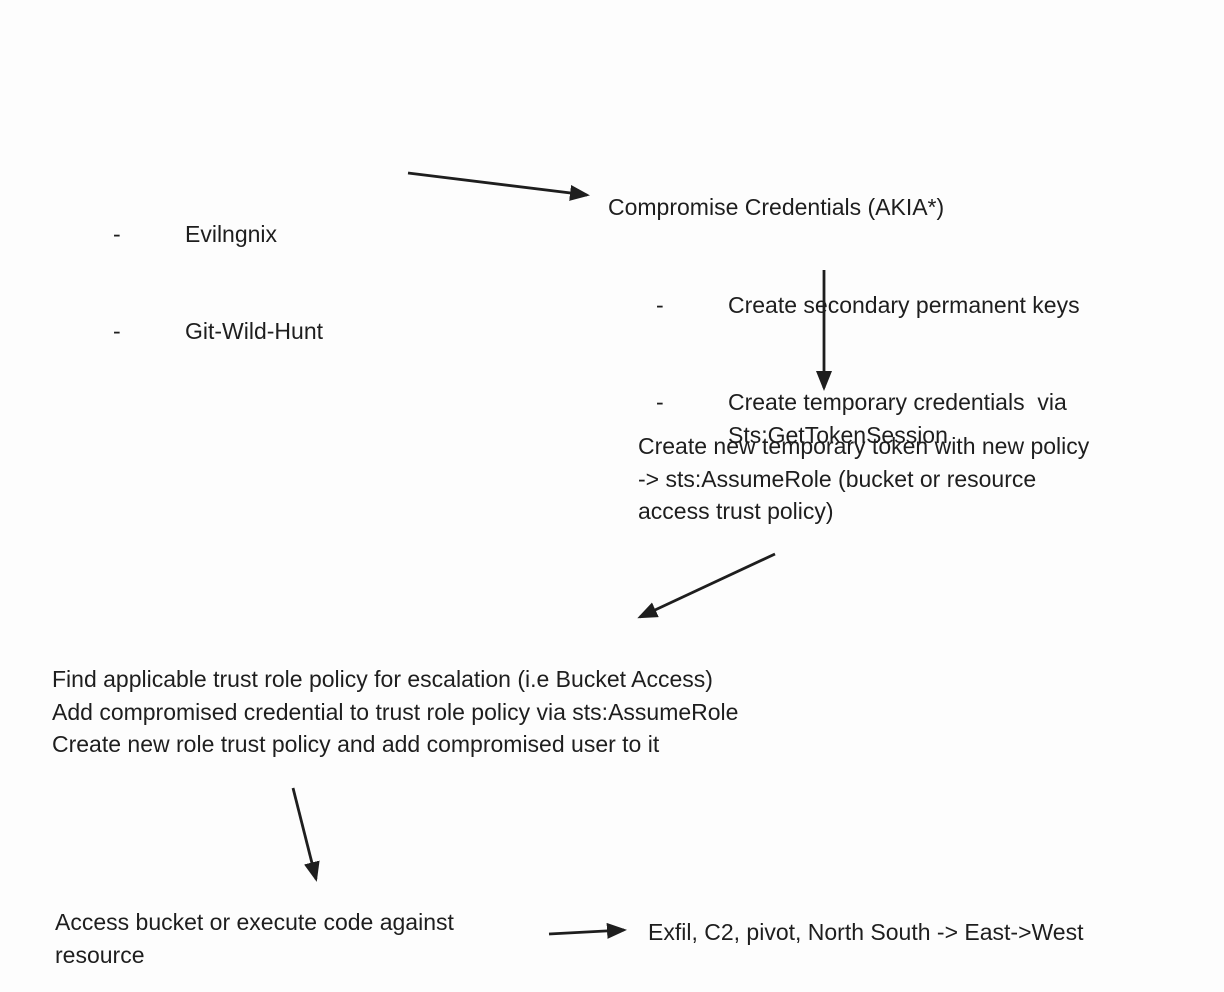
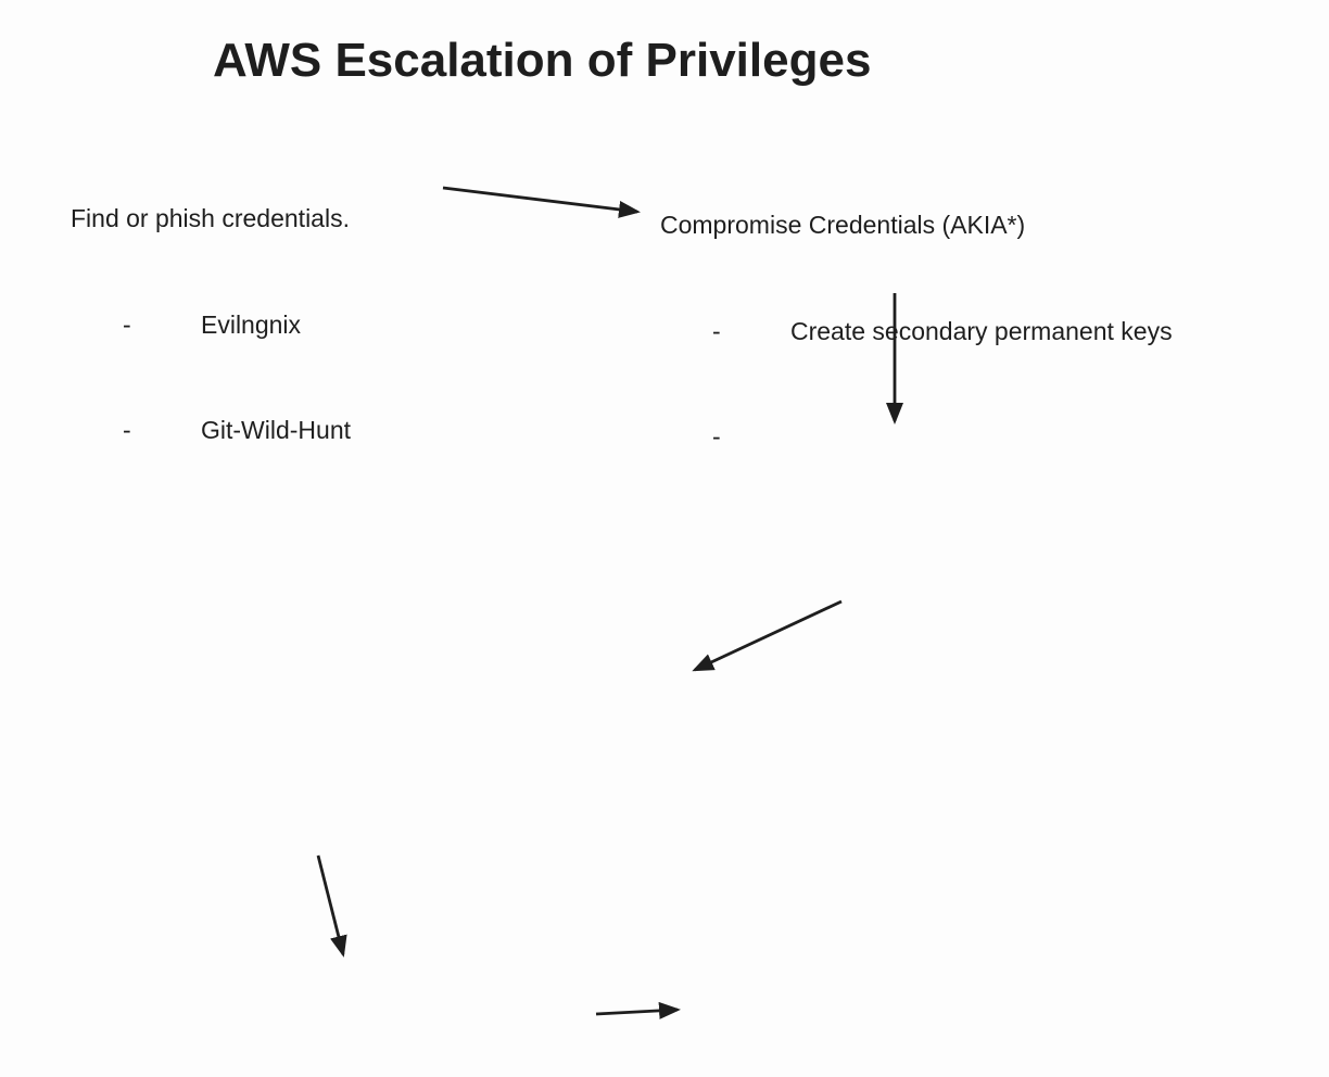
+ AWS Escalation of Privileges
+ Find or phish credentials.
  -
  Evilngnix
  -
  Git-Wild-Hunt
  Compromise Credentials (AKIA*)
  -
  Create secondary permanent keys
  -
- Create temporary credentials via
- Sts:GetTokenSession
- Create new temporary token with new policy
- -> sts:AssumeRole (bucket or resource
- access trust policy)
- Find applicable trust role policy for escalation (i.e Bucket Access)
- Add compromised credential to trust role policy via sts:AssumeRole
- Create new role trust policy and add compromised user to it
- Access bucket or execute code against
- resource
- Exfil, C2, pivot, North South -> East->West
